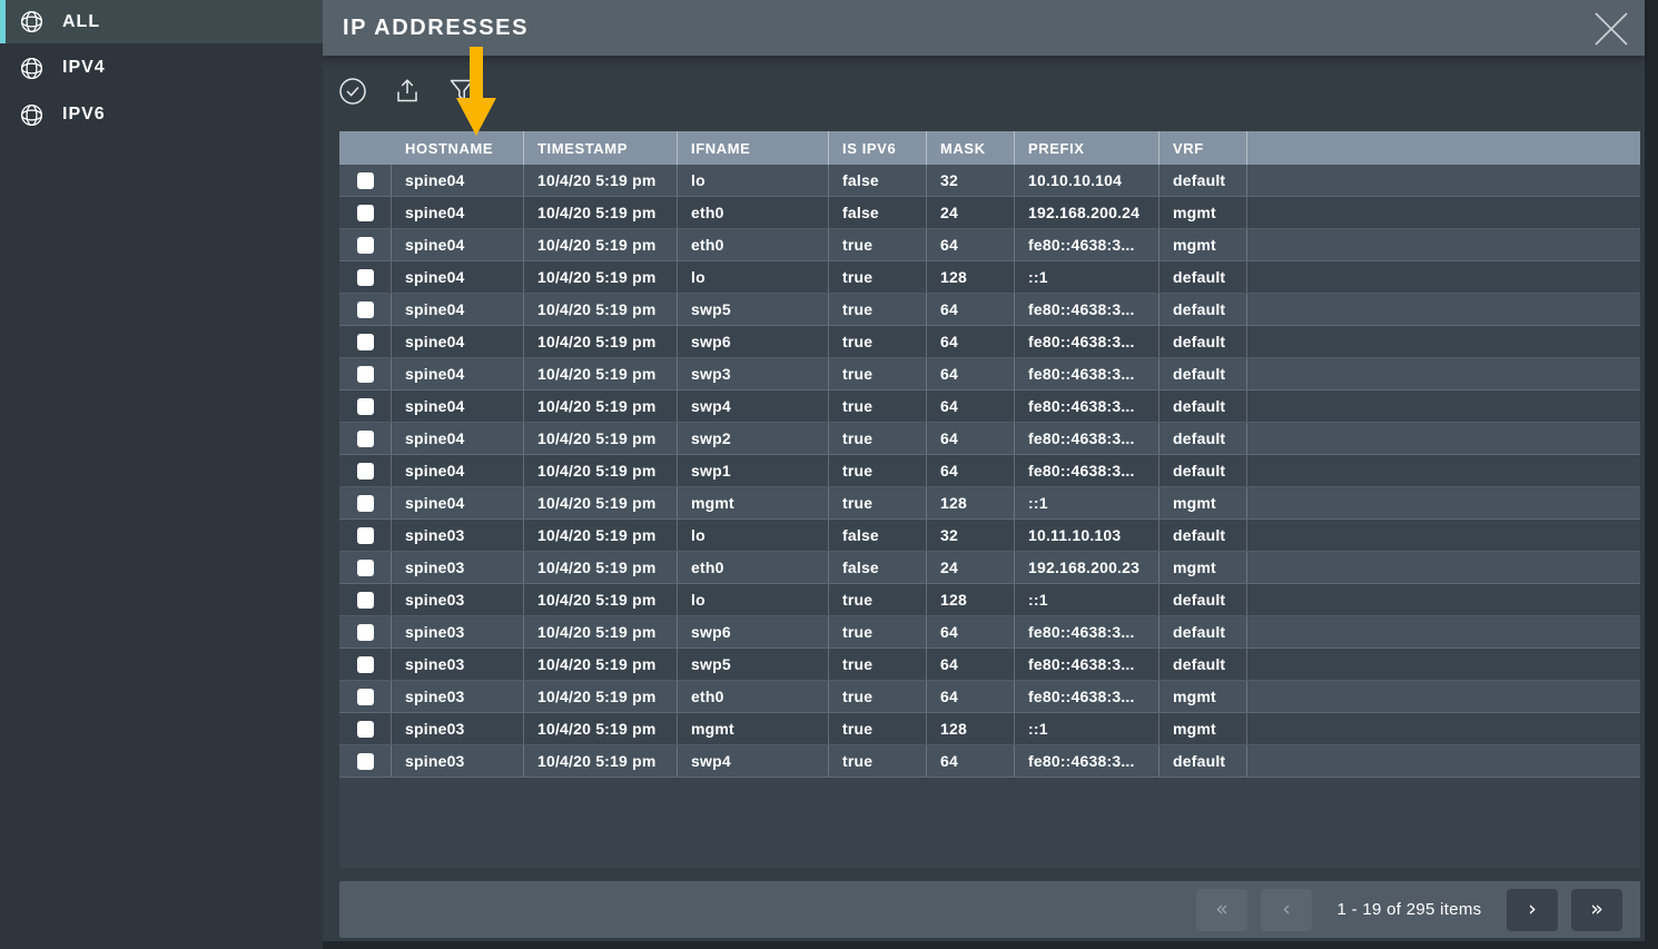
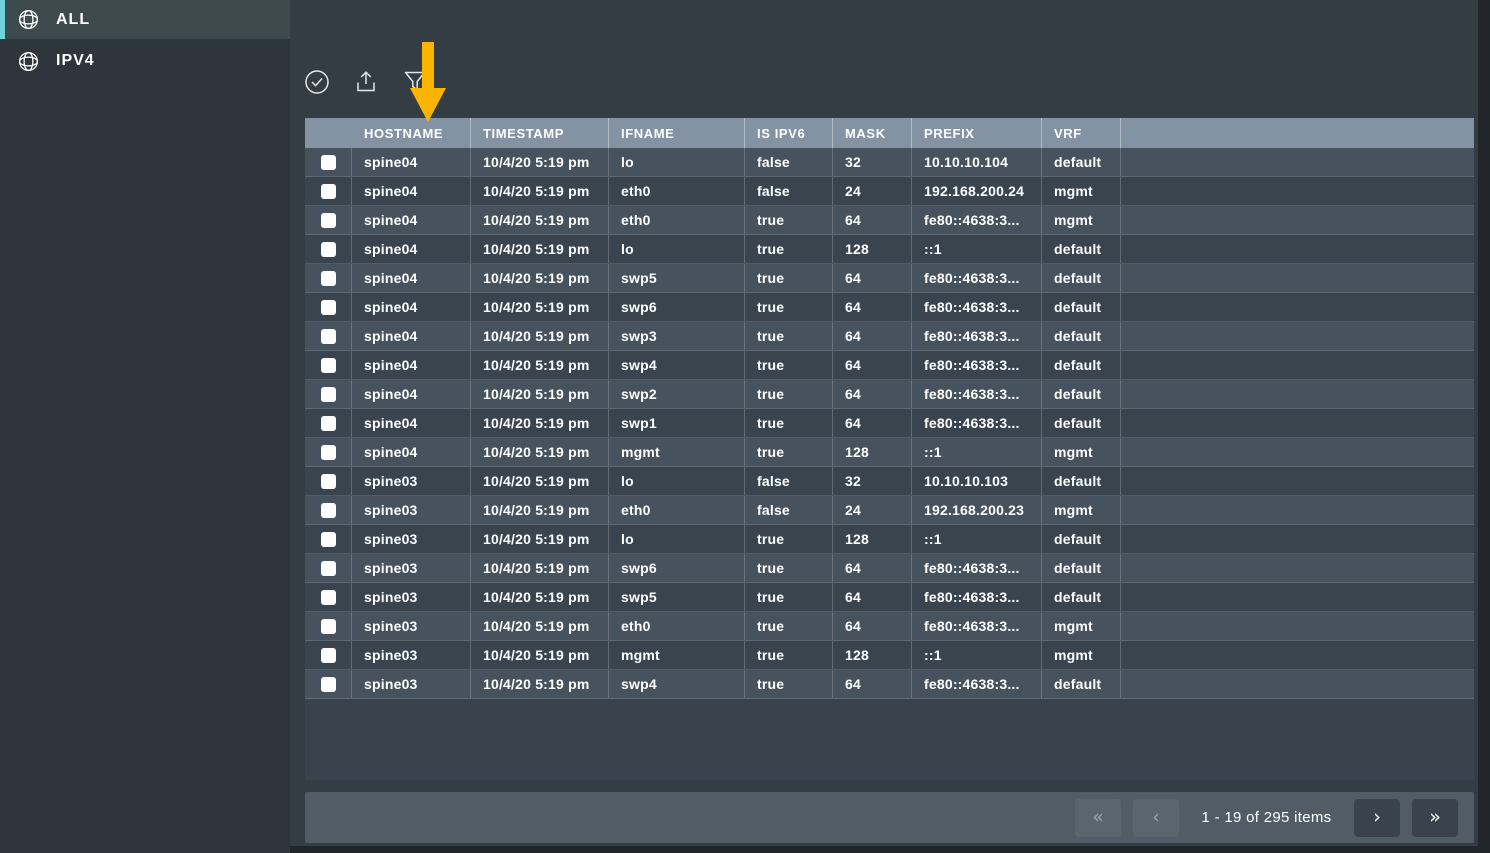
  ALL
  IPV4
- IPV6
- IP ADDRESSES
  HOSTNAME
  TIMESTAMP
  IFNAME
  IS IPV6
  MASK
  PREFIX
  VRF
  spine04
  10/4/20 5:19 pm
  lo
  false
  32
  10.10.10.104
  default
  spine04
  10/4/20 5:19 pm
  eth0
  false
  24
  192.168.200.24
  mgmt
  spine04
  10/4/20 5:19 pm
  eth0
  true
  64
  fe80::4638:3...
  mgmt
  spine04
  10/4/20 5:19 pm
  lo
  true
  128
  ::1
  default
  spine04
  10/4/20 5:19 pm
  swp5
  true
  64
  fe80::4638:3...
  default
  spine04
  10/4/20 5:19 pm
  swp6
  true
  64
  fe80::4638:3...
  default
  spine04
  10/4/20 5:19 pm
  swp3
  true
  64
  fe80::4638:3...
  default
  spine04
  10/4/20 5:19 pm
  swp4
  true
  64
  fe80::4638:3...
  default
  spine04
  10/4/20 5:19 pm
  swp2
  true
  64
  fe80::4638:3...
  default
  spine04
  10/4/20 5:19 pm
  swp1
  true
  64
  fe80::4638:3...
  default
  spine04
  10/4/20 5:19 pm
  mgmt
  true
  128
  ::1
  mgmt
  spine03
  10/4/20 5:19 pm
  lo
  false
  32
- 10.11.10.103
+ 10.10.10.103
  default
  spine03
  10/4/20 5:19 pm
  eth0
  false
  24
  192.168.200.23
  mgmt
  spine03
  10/4/20 5:19 pm
  lo
  true
  128
  ::1
  default
  spine03
  10/4/20 5:19 pm
  swp6
  true
  64
  fe80::4638:3...
  default
  spine03
  10/4/20 5:19 pm
  swp5
  true
  64
  fe80::4638:3...
  default
  spine03
  10/4/20 5:19 pm
  eth0
  true
  64
  fe80::4638:3...
  mgmt
  spine03
  10/4/20 5:19 pm
  mgmt
  true
  128
  ::1
  mgmt
  spine03
  10/4/20 5:19 pm
  swp4
  true
  64
  fe80::4638:3...
  default
  «
  ‹
  1 - 19 of 295 items
  ›
  »
